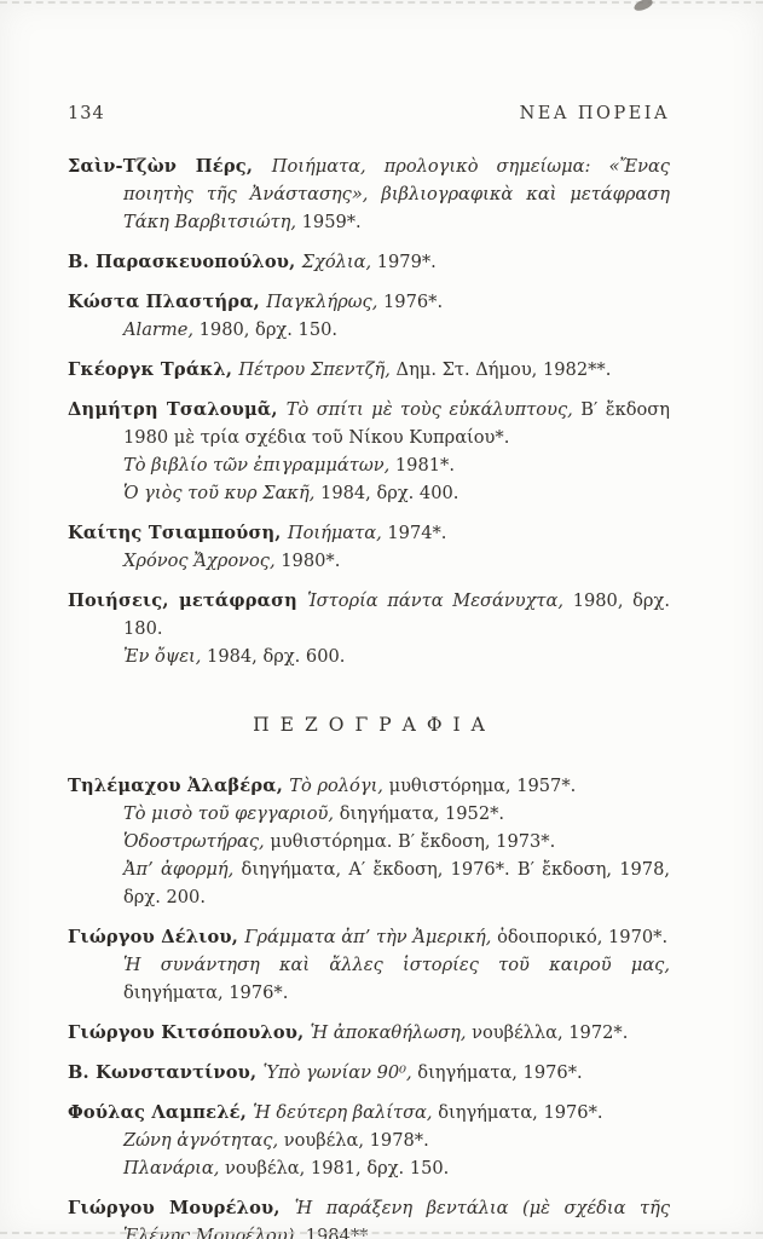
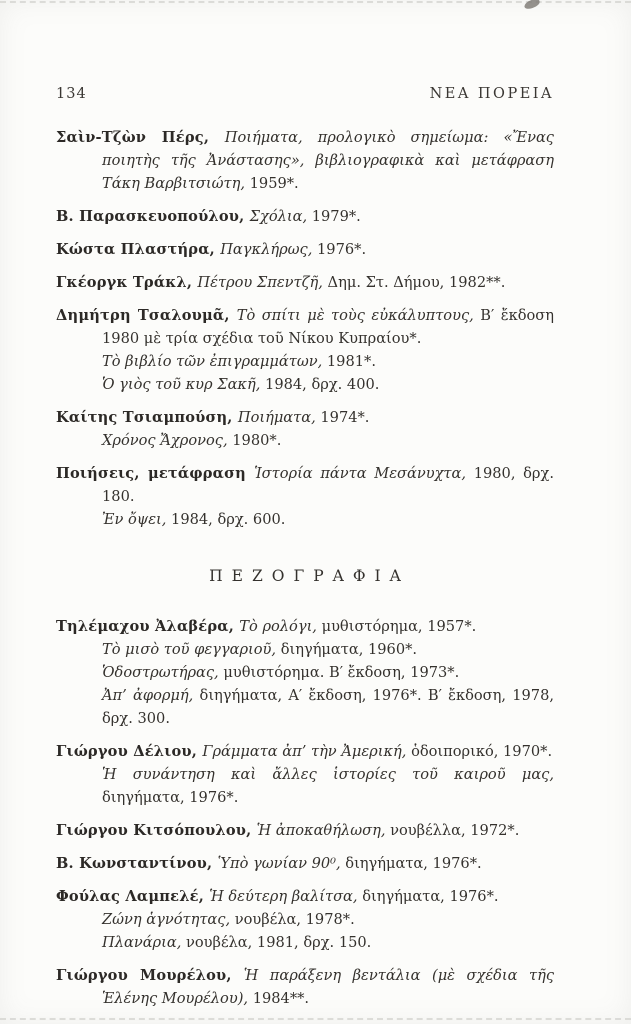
  134
  ΝΕΑ ΠΟΡΕΙΑ
  Σαὶν-Τζὼν Πέρς, Ποιήματα, προλογικὸ σημείωμα: «Ἔνας ποιητὴς τῆς Ἀνάστασης», βιβλιογραφικὰ καὶ μετάφραση Τάκη Βαρβιτσιώτη, 1959*.
  Β. Παρασκευοπούλου, Σχόλια, 1979*.
  Κώστα Πλαστήρα, Παγκλήρως, 1976*.
- Alarme, 1980, δρχ. 150.
  Γκέοργκ Τράκλ, Πέτρου Σπεντζῆ, Δημ. Στ. Δήμου, 1982**.
  Δημήτρη Τσαλουμᾶ, Τὸ σπίτι μὲ τοὺς εὐκάλυπτους, Β′ ἔκδοση 1980 μὲ τρία σχέδια τοῦ Νίκου Κυπραίου*.
  Τὸ βιβλίο τῶν ἐπιγραμμάτων, 1981*.
  Ὁ γιὸς τοῦ κυρ Σακῆ, 1984, δρχ. 400.
  Καίτης Τσιαμπούση, Ποιήματα, 1974*.
  Χρόνος Ἄχρονος, 1980*.
  Ποιήσεις, μετάφραση Ἱστορία πάντα Μεσάνυχτα, 1980, δρχ. 180.
  Ἐν ὄψει, 1984, δρχ. 600.
  ΠΕΖΟΓΡΑΦΙΑ
  Τηλέμαχου Ἀλαβέρα, Τὸ ρολόγι, μυθιστόρημα, 1957*.
- Τὸ μισὸ τοῦ φεγγαριοῦ, διηγήματα, 1952*.
+ Τὸ μισὸ τοῦ φεγγαριοῦ, διηγήματα, 1960*.
  Ὁδοστρωτήρας, μυθιστόρημα. Β′ ἔκδοση, 1973*.
- Ἀπ’ ἀφορμή, διηγήματα, Α′ ἔκδοση, 1976*. Β′ ἔκδοση, 1978, δρχ. 200.
+ Ἀπ’ ἀφορμή, διηγήματα, Α′ ἔκδοση, 1976*. Β′ ἔκδοση, 1978, δρχ. 300.
  Γιώργου Δέλιου, Γράμματα ἀπ’ τὴν Ἀμερική, ὁδοιπορικό, 1970*.
  Ἡ συνάντηση καὶ ἄλλες ἱστορίες τοῦ καιροῦ μας, διηγήματα, 1976*.
  Γιώργου Κιτσόπουλου, Ἡ ἀποκαθήλωση, νουβέλλα, 1972*.
  Β. Κωνσταντίνου, Ὑπὸ γωνίαν 90⁰, διηγήματα, 1976*.
  Φούλας Λαμπελέ, Ἡ δεύτερη βαλίτσα, διηγήματα, 1976*.
  Ζώνη ἁγνότητας, νουβέλα, 1978*.
  Πλανάρια, νουβέλα, 1981, δρχ. 150.
  Γιώργου Μουρέλου, Ἡ παράξενη βεντάλια (μὲ σχέδια τῆς Ἑλένης Μουρέλου), 1984**.
